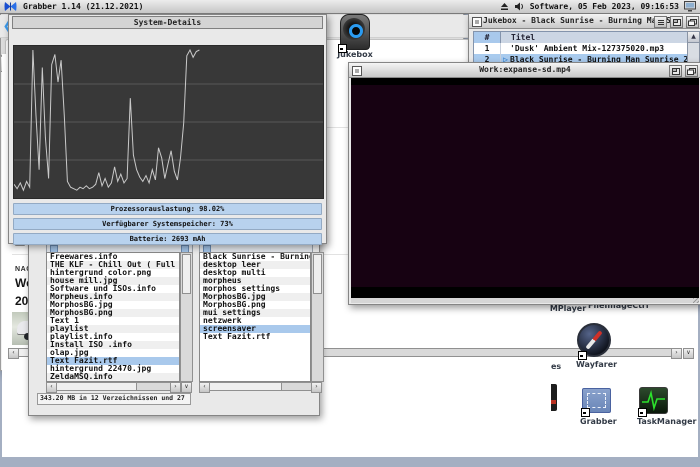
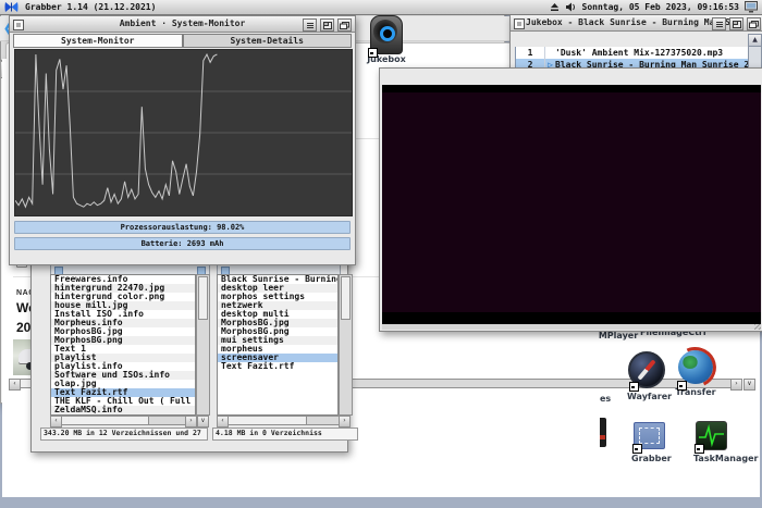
  Grabber 1.14 (21.12.2021)
- Software, 05 Feb 2023, 09:16:53
+ Sonntag, 05 Feb 2023, 09:16:53
  Freewares.info
- THE KLF - Chill Out ( Full
+ hintergrund 22470.jpg
  hintergrund color.png
  house mill.jpg
- Software und ISOs.info
+ Install ISO .info
  Morpheus.info
  MorphosBG.jpg
  MorphosBG.png
  Text 1
  playlist
  playlist.info
- Install ISO .info
+ Software und ISOs.info
  olap.jpg
  Text Fazit.rtf
- hintergrund 22470.jpg
+ THE KLF - Chill Out ( Full
  ZeldaMSQ.info
  Black Sunrise - Burnin
  desktop leer
- desktop multi
+ morphos settings
- morpheus
+ netzwerk
- morphos settings
+ desktop multi
  MorphosBG.jpg
  MorphosBG.png
  mui settings
- netzwerk
+ morpheus
  screensaver
  Text Fazit.rtf
  343.20 MB in 12 Verzeichnissen und 27
+ 4.18 MB in 0 Verzeichniss
+ Ambient · System-Monitor
+ System-Monitor
  System-Details
  Prozessorauslastung: 98.02%
- Verfügbarer Systemspeicher: 73%
  Batterie: 2693 mAh
  Jukebox - Black Sunrise - Burning M S
- #
- Titel
  1
  'Dusk' Ambient Mix-127375020.mp3
  2
  ▷
  Black Sunrise - Burning Man Sunrise 2
- Work:expanse-sd.mp4
  Jukebox
  MPlayer
  FileImageCtrl
  Wayfarer
+ Transfer
  Grabber
  TaskManager
  es
